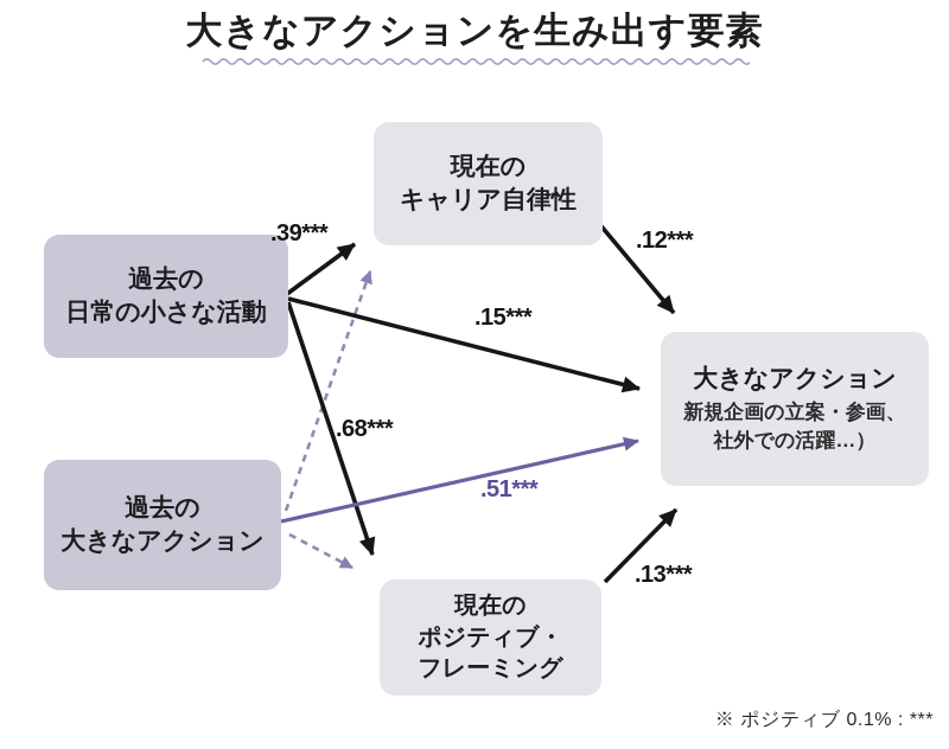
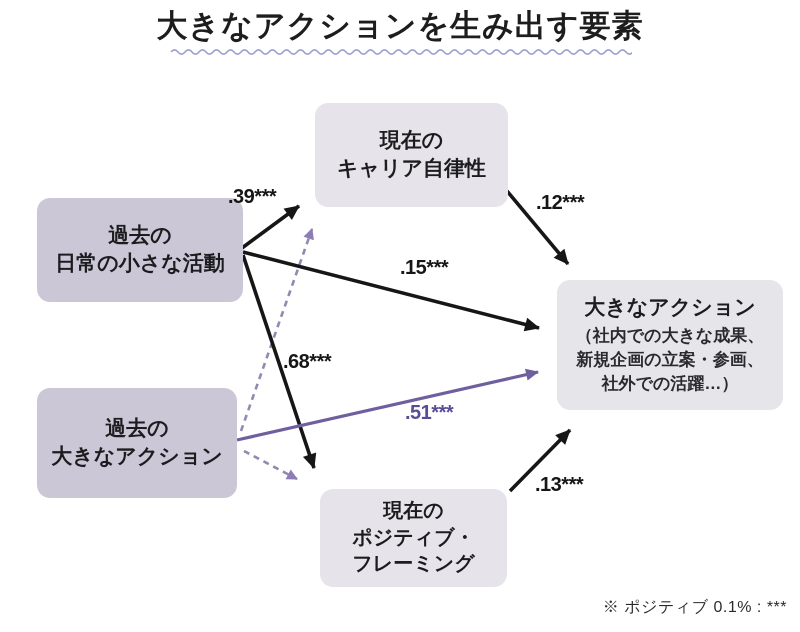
  大きなアクションを生み出す要素
  現在の
  キャリア自律性
  過去の
  日常の小さな活動
  過去の
  大きなアクション
  現在の
  ポジティブ・
  フレーミング
  大きなアクション
+ （社内での大きな成果、
  新規企画の立案・参画、
  社外での活躍…）
  .39***
  .12***
  .15***
  .68***
  .51***
  .13***
  ※ ポジティブ 0.1% : ***
